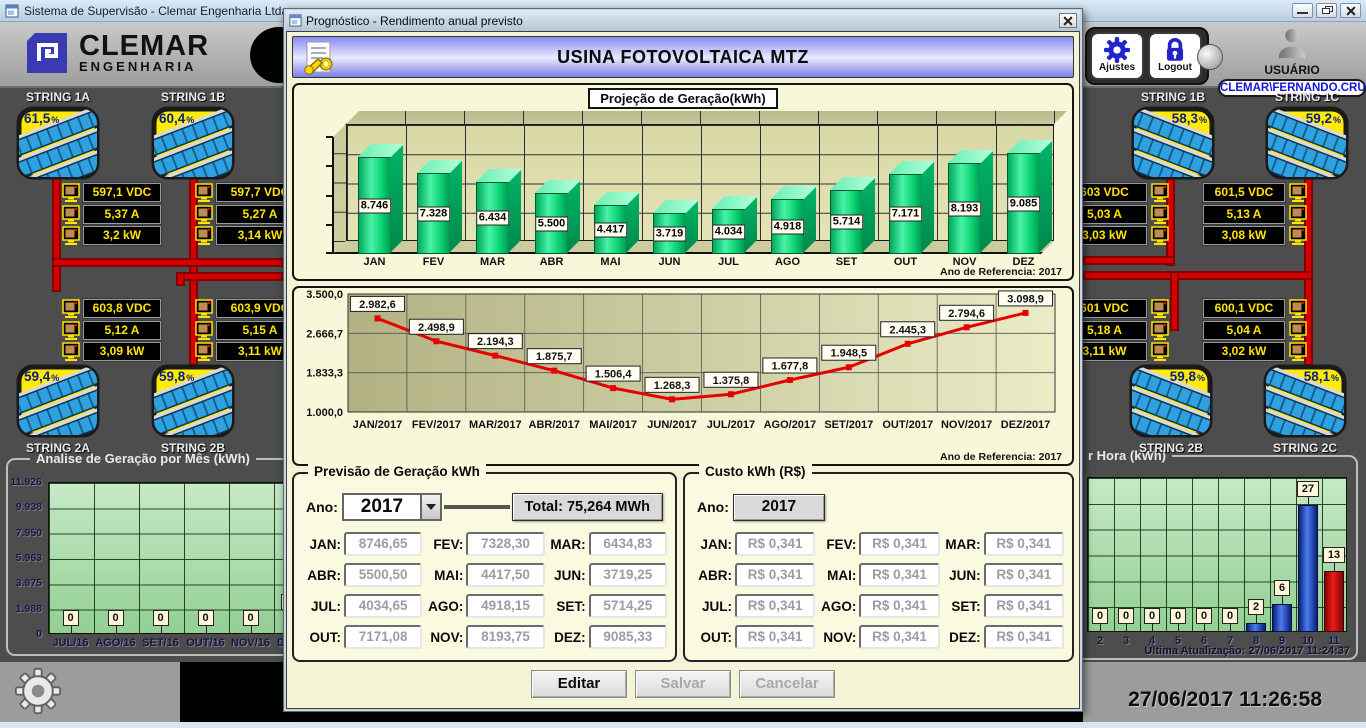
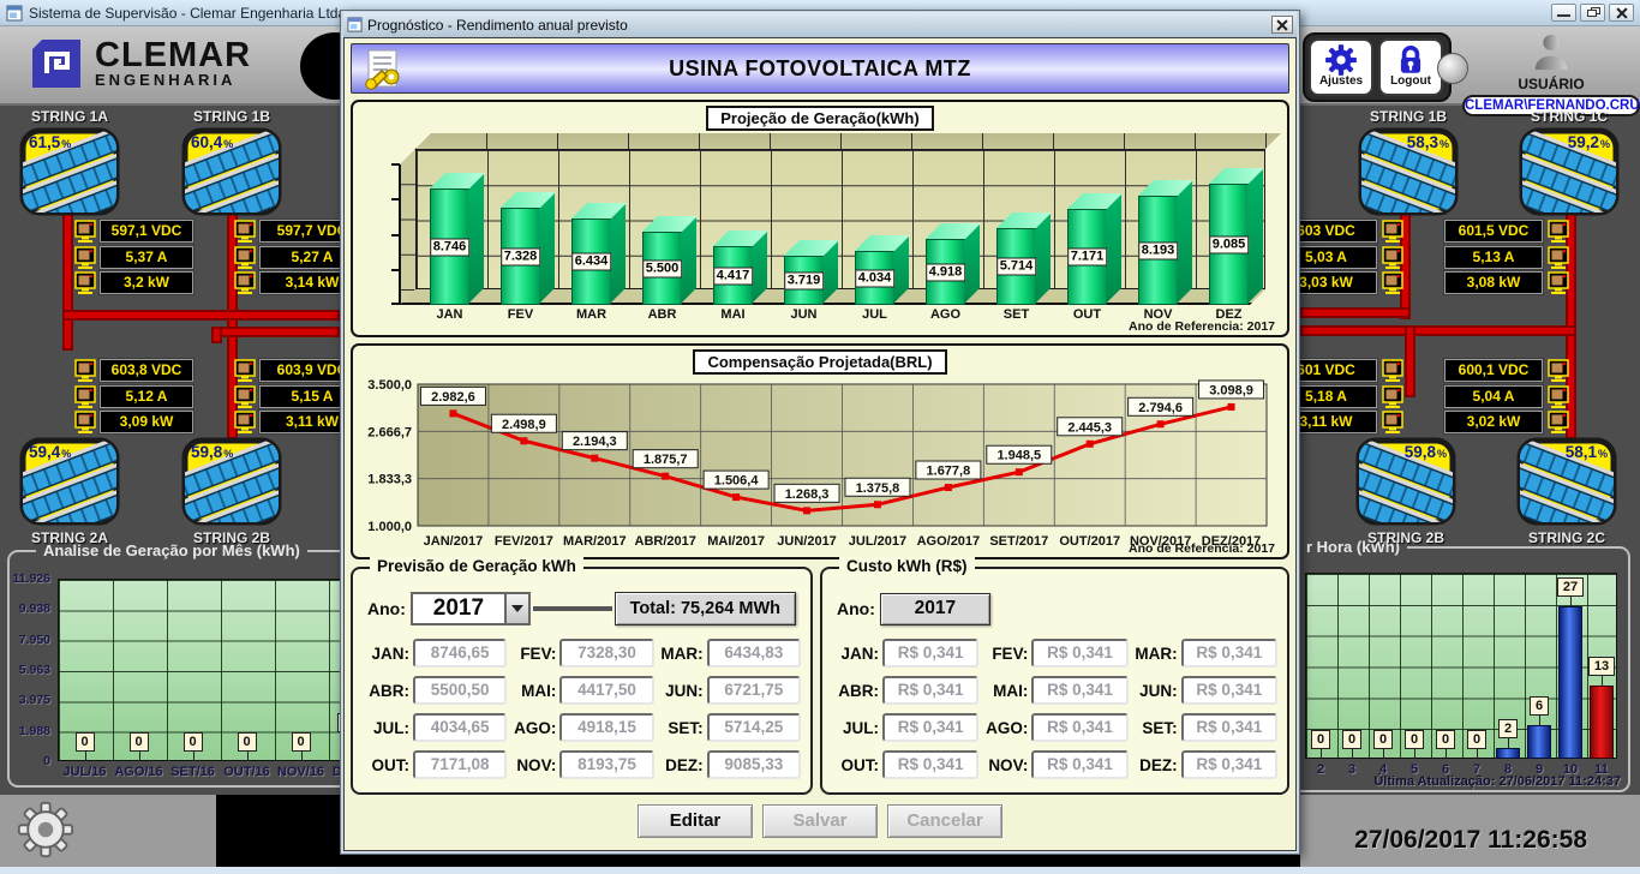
  Sistema de Supervisão - Clemar Engenharia Ltd
  CLEMAR
  ENGENHARIA
  Ajustes
  Logout
  USUÁRIO
  CLEMAR\FERNANDO.CRU
  Analise de Geração por Mês (kWh)
  11.926
  9.938
  7.950
  5.963
  3.975
  1.988
  0
  0
  JUL/16
  0
  AGO/16
  0
  SET/16
  0
  OUT/16
  0
  NOV/16
  r Hora (kWh)
  Última Atualização: 27/06/2017 11:24:37
  0
  2
  0
  3
  0
  4
  0
  5
  0
  6
  0
  7
  2
  8
  6
  9
  27
  10
  13
  11
  27/06/2017 11:26:58
  Prognóstico - Rendimento anual previsto
  USINA FOTOVOLTAICA MTZ
  Projeção de Geração(kWh)
  8.746
  7.328
  6.434
  5.500
  4.417
  3.719
  4.034
  4.918
  5.714
  7.171
  8.193
  9.085
  JAN
  FEV
  MAR
  ABR
  MAI
  JUN
  JUL
  AGO
  SET
  OUT
  NOV
  DEZ
  Ano de Referencia: 2017
+ Compensação Projetada(BRL)
  3.500,0
  2.666,7
  1.833,3
  1.000,0
  2.982,6
  2.498,9
  2.194,3
  1.875,7
  1.506,4
  1.268,3
  1.375,8
  1.677,8
  1.948,5
  2.445,3
  2.794,6
  3.098,9
  JAN/2017
  FEV/2017
  MAR/2017
  ABR/2017
  MAI/2017
  JUN/2017
  JUL/2017
  AGO/2017
  SET/2017
  OUT/2017
  NOV/2017
  DEZ/2017
  Ano de Referencia: 2017
  Previsão de Geração kWh
  Ano:
  2017
  Total: 75,264 MWh
  JAN:
  8746,65
  FEV:
  7328,30
  MAR:
  6434,83
  ABR:
  5500,50
  MAI:
  4417,50
  JUN:
- 3719,25
+ 6721,75
  JUL:
  4034,65
  AGO:
  4918,15
  SET:
  5714,25
  OUT:
  7171,08
  NOV:
  8193,75
  DEZ:
  9085,33
  Custo kWh (R$)
  Ano:
  2017
  JAN:
  R$ 0,341
  FEV:
  R$ 0,341
  MAR:
  R$ 0,341
  ABR:
  R$ 0,341
  MAI:
  R$ 0,341
  JUN:
  R$ 0,341
  JUL:
  R$ 0,341
  AGO:
  R$ 0,341
  SET:
  R$ 0,341
  OUT:
  R$ 0,341
  NOV:
  R$ 0,341
  DEZ:
  R$ 0,341
  Editar
  Salvar
  Cancelar
  STRING 1A
  61,5%
  STRING 1B
  60,4%
  STRING 2A
  59,4%
  STRING 2B
  59,8%
  STRING 1B
  58,3%
  STRING 1C
  59,2%
  STRING 2B
  59,8%
  STRING 2C
  58,1%
  597,1 VDC
  5,37 A
  3,2 kW
  597,7 VD
  5,27 A
  3,14 kW
  603,8 VDC
  5,12 A
  3,09 kW
  603,9 VD
  5,15 A
  3,11 kW
  603 VDC
  5,03 A
  3,03 kW
  601,5 VDC
  5,13 A
  3,08 kW
  601 VDC
  5,18 A
  3,11 kW
  600,1 VDC
  5,04 A
  3,02 kW
